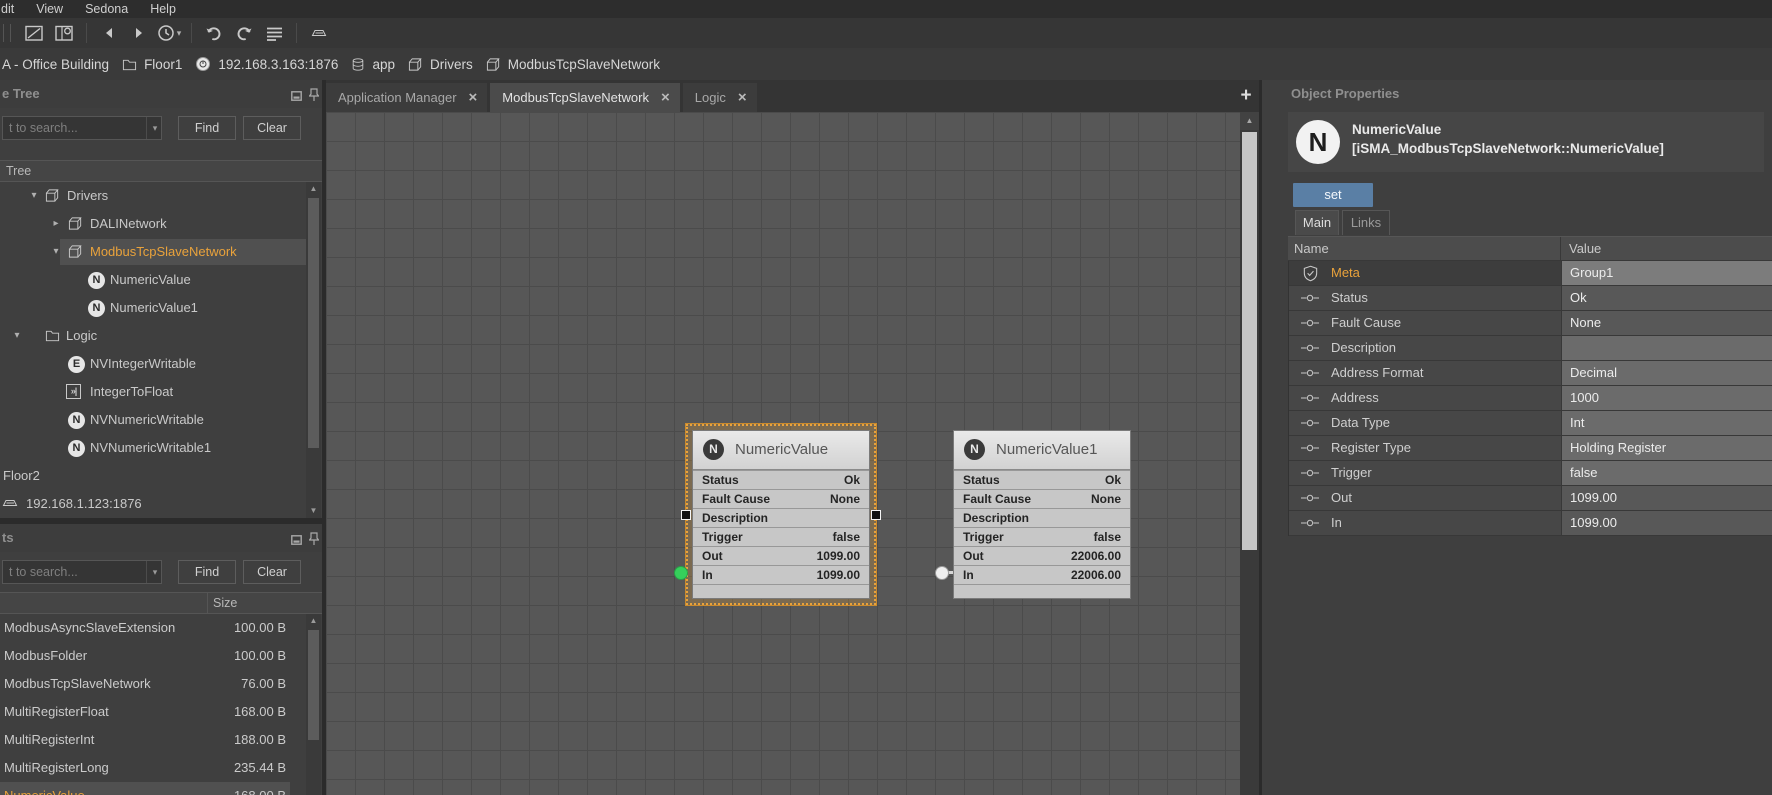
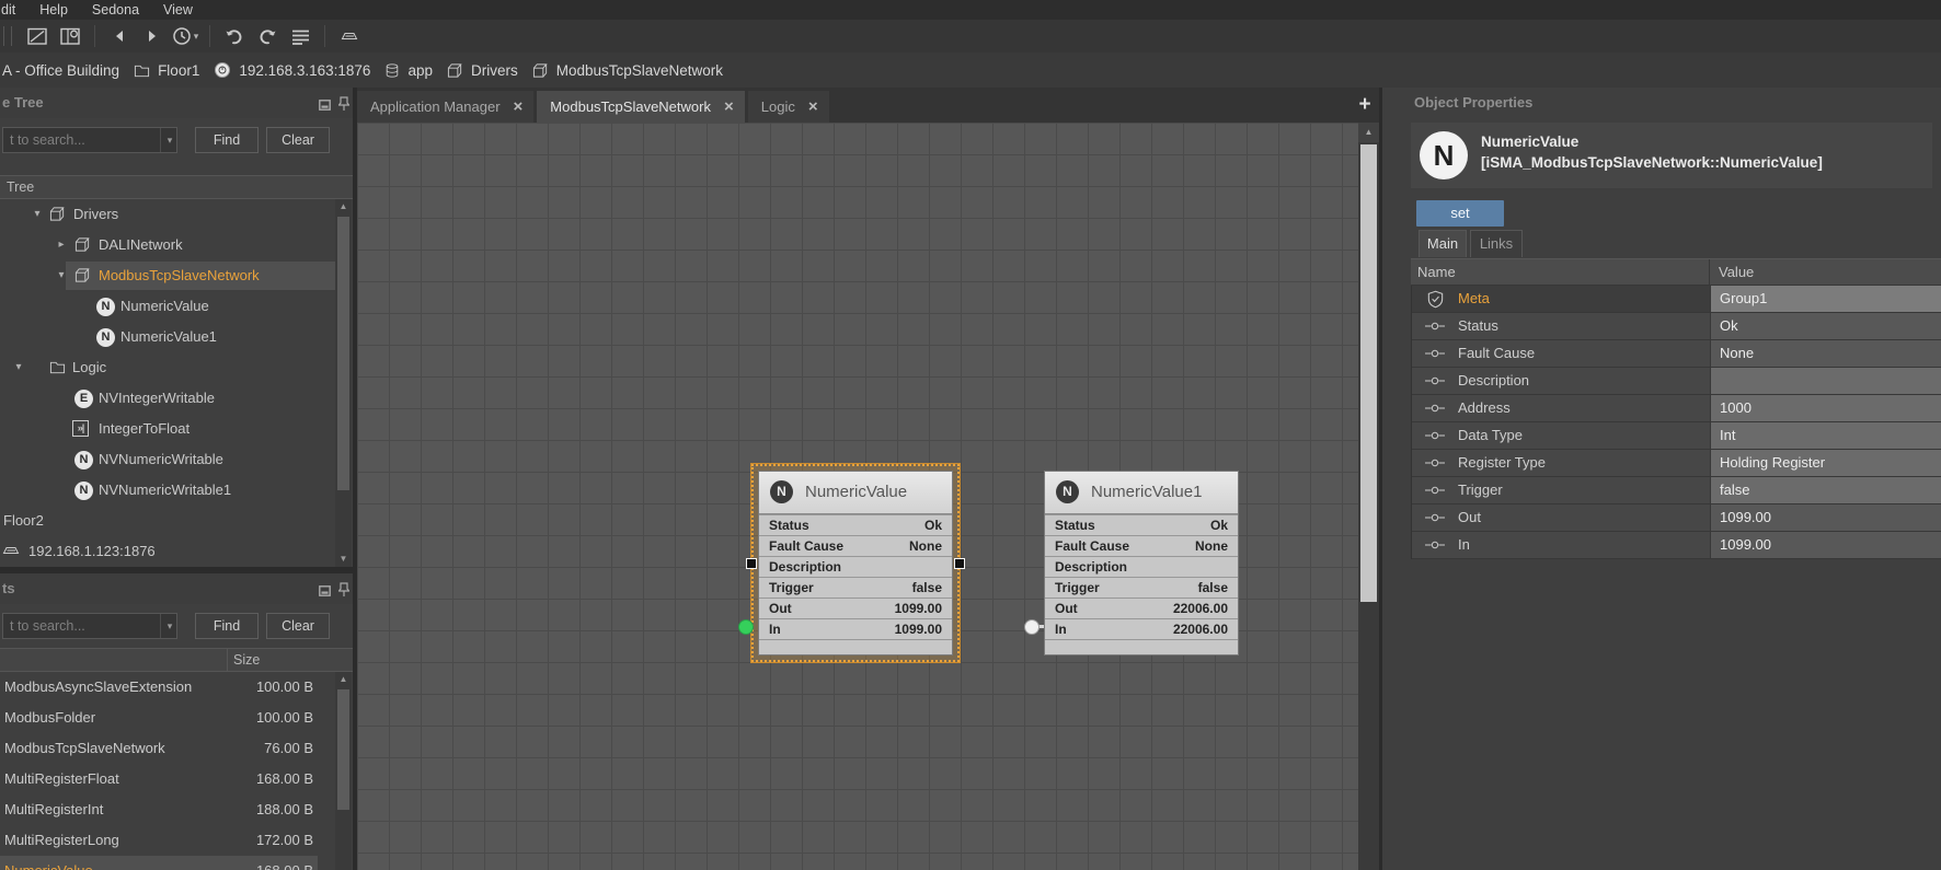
  dit
- View
+ Help
  Sedona
- Help
+ View
  ▾
  A - Office Building
  Floor1
  192.168.3.163:1876
  app
  Drivers
  ModbusTcpSlaveNetwork
  e Tree
  t to search...
  ▾
  Find
  Clear
  Tree
  ▾
  Drivers
  ▸
  DALINetwork
  ▾
  ModbusTcpSlaveNetwork
  N
  NumericValue
  N
  NumericValue1
  ▾
  Logic
  E
  NVIntegerWritable
  »|
  IntegerToFloat
  N
  NVNumericWritable
  N
  NVNumericWritable1
  Floor2
  192.168.1.123:1876
  ▲
  ▼
  ts
  t to search...
  ▾
  Find
  Clear
  Size
  ModbusAsyncSlaveExtension
  100.00 B
  ModbusFolder
  100.00 B
  ModbusTcpSlaveNetwork
  76.00 B
  MultiRegisterFloat
  168.00 B
  MultiRegisterInt
  188.00 B
  MultiRegisterLong
- 235.44 B
+ 172.00 B
  ▲
  +
  Application Manager
  ×
  ModbusTcpSlaveNetwork
  ×
  Logic
  ×
  N
  NumericValue
  Status
  Ok
  Fault Cause
  None
  Description
  Trigger
  false
  Out
  1099.00
  In
  1099.00
  N
  NumericValue1
  Status
  Ok
  Fault Cause
  None
  Description
  Trigger
  false
  Out
  22006.00
  In
  22006.00
  ▲
  Object Properties
  N
  NumericValue
  [iSMA_ModbusTcpSlaveNetwork::NumericValue]
  set
  Name
  Value
  Meta
  Group1
  Status
  Ok
  Fault Cause
  None
  Description
- Address Format
- Decimal
  Address
  1000
  Data Type
  Int
  Register Type
  Holding Register
  Trigger
  false
  Out
  1099.00
  In
  1099.00
  Main
  Links
